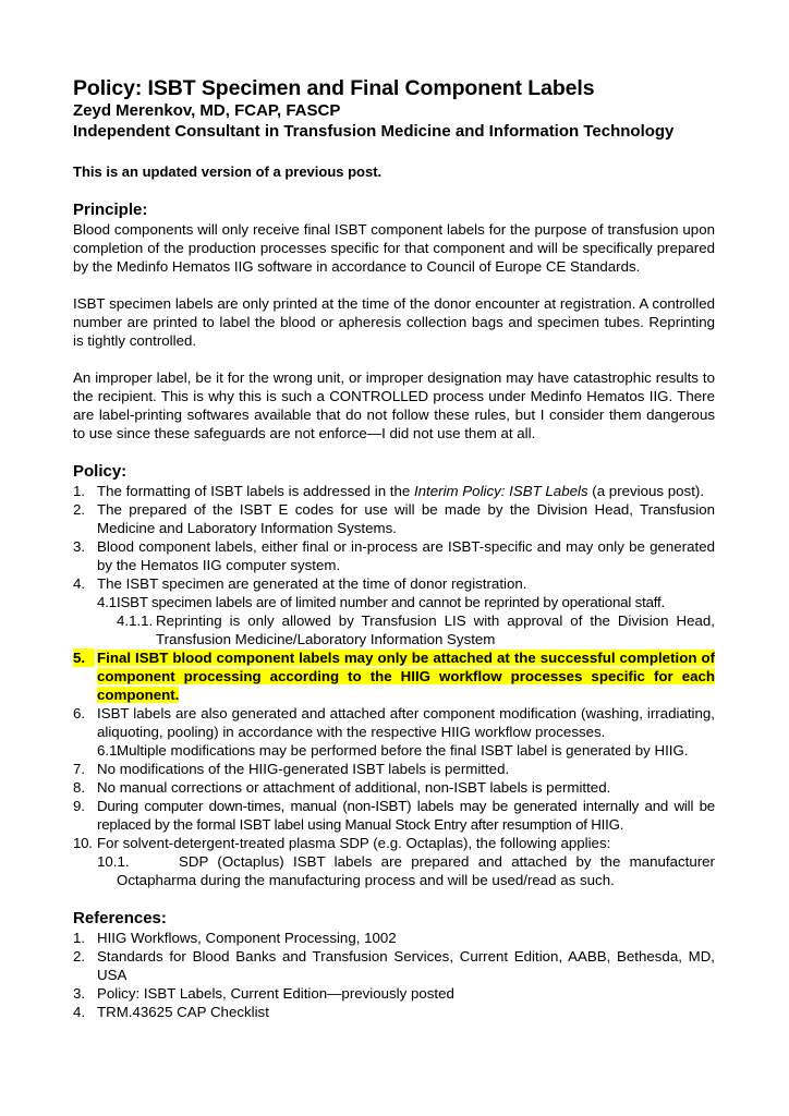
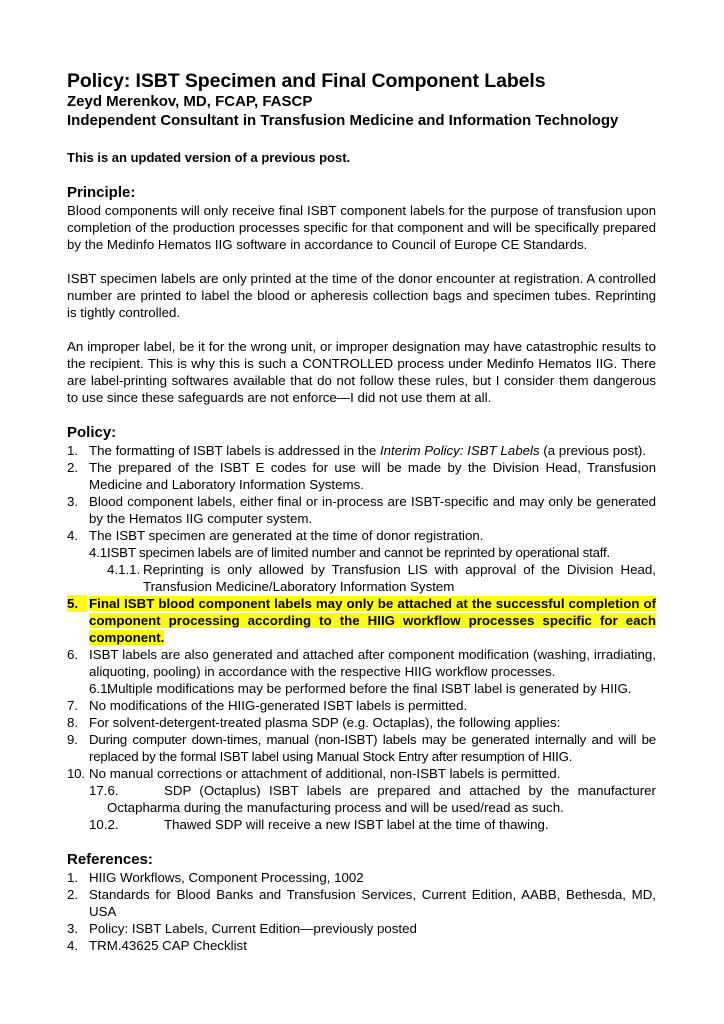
  Policy: ISBT Specimen and Final Component Labels
  Zeyd Merenkov, MD, FCAP, FASCP
  Independent Consultant in Transfusion Medicine and Information Technology
  This is an updated version of a previous post.
  Principle:
  Blood components will only receive final ISBT component labels for the purpose of transfusion upon completion of the production processes specific for that component and will be specifically prepared by the Medinfo Hematos IIG software in accordance to Council of Europe CE Standards.
  ISBT specimen labels are only printed at the time of the donor encounter at registration. A controlled number are printed to label the blood or apheresis collection bags and specimen tubes. Reprinting is tightly controlled.
  An improper label, be it for the wrong unit, or improper designation may have catastrophic results to the recipient. This is why this is such a CONTROLLED process under Medinfo Hematos IIG. There are label-printing softwares available that do not follow these rules, but I consider them dangerous to use since these safeguards are not enforce—I did not use them at all.
  Policy:
  1.
  The formatting of ISBT labels is addressed in the Interim Policy: ISBT Labels (a previous post).
  2.
  The prepared of the ISBT E codes for use will be made by the Division Head, Transfusion Medicine and Laboratory Information Systems.
  3.
  Blood component labels, either final or in-process are ISBT-specific and may only be generated by the Hematos IIG computer system.
  4.
  The ISBT specimen are generated at the time of donor registration.
  4.1.
  ISBT specimen labels are of limited number and cannot be reprinted by operational staff.
  4.1.1.
  Reprinting is only allowed by Transfusion LIS with approval of the Division Head, Transfusion Medicine/Laboratory Information System
  5.
  Final ISBT blood component labels may only be attached at the successful completion of component processing according to the HIIG workflow processes specific for each component.
  6.
  ISBT labels are also generated and attached after component modification (washing, irradiating, aliquoting, pooling) in accordance with the respective HIIG workflow processes.
  6.1.
  Multiple modifications may be performed before the final ISBT label is generated by HIIG.
  7.
  No modifications of the HIIG-generated ISBT labels is permitted.
  8.
- No manual corrections or attachment of additional, non-ISBT labels is permitted.
+ For solvent-detergent-treated plasma SDP (e.g. Octaplas), the following applies:
  9.
  During computer down-times, manual (non-ISBT) labels may be generated internally and will be replaced by the formal ISBT label using Manual Stock Entry after resumption of HIIG.
  10.
- For solvent-detergent-treated plasma SDP (e.g. Octaplas), the following applies:
+ No manual corrections or attachment of additional, non-ISBT labels is permitted.
- 10.1.
+ 17.6.
  SDP (Octaplus) ISBT labels are prepared and attached by the manufacturer Octapharma during the manufacturing process and will be used/read as such.
+ 10.2.
+ Thawed SDP will receive a new ISBT label at the time of thawing.
  References:
  1.
  HIIG Workflows, Component Processing, 1002
  2.
  Standards for Blood Banks and Transfusion Services, Current Edition, AABB, Bethesda, MD, USA
  3.
  Policy: ISBT Labels, Current Edition—previously posted
  4.
  TRM.43625 CAP Checklist
